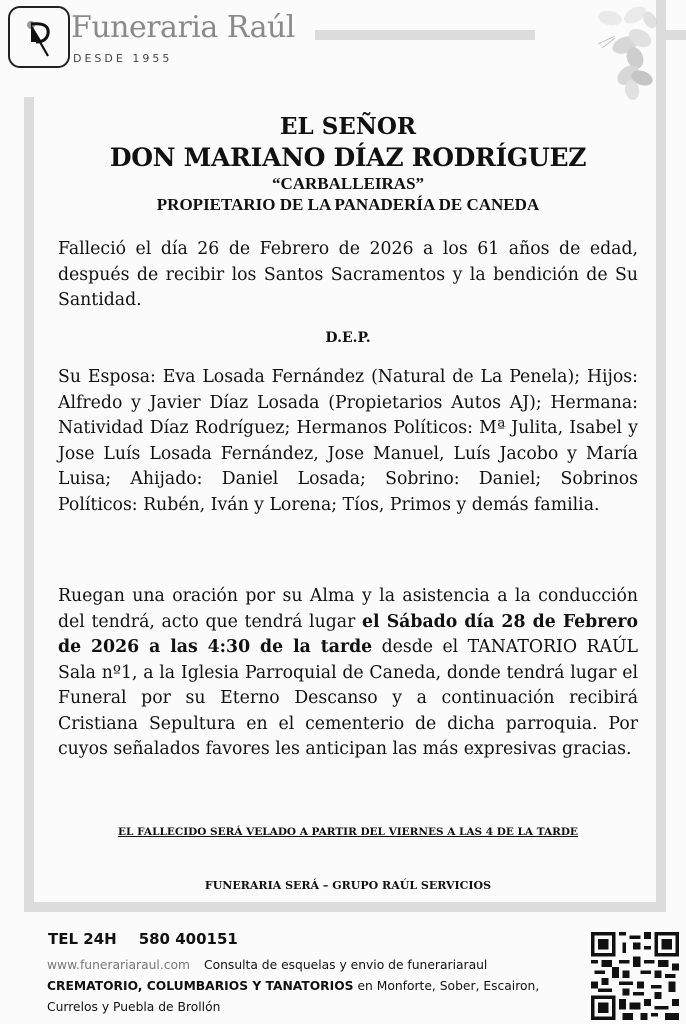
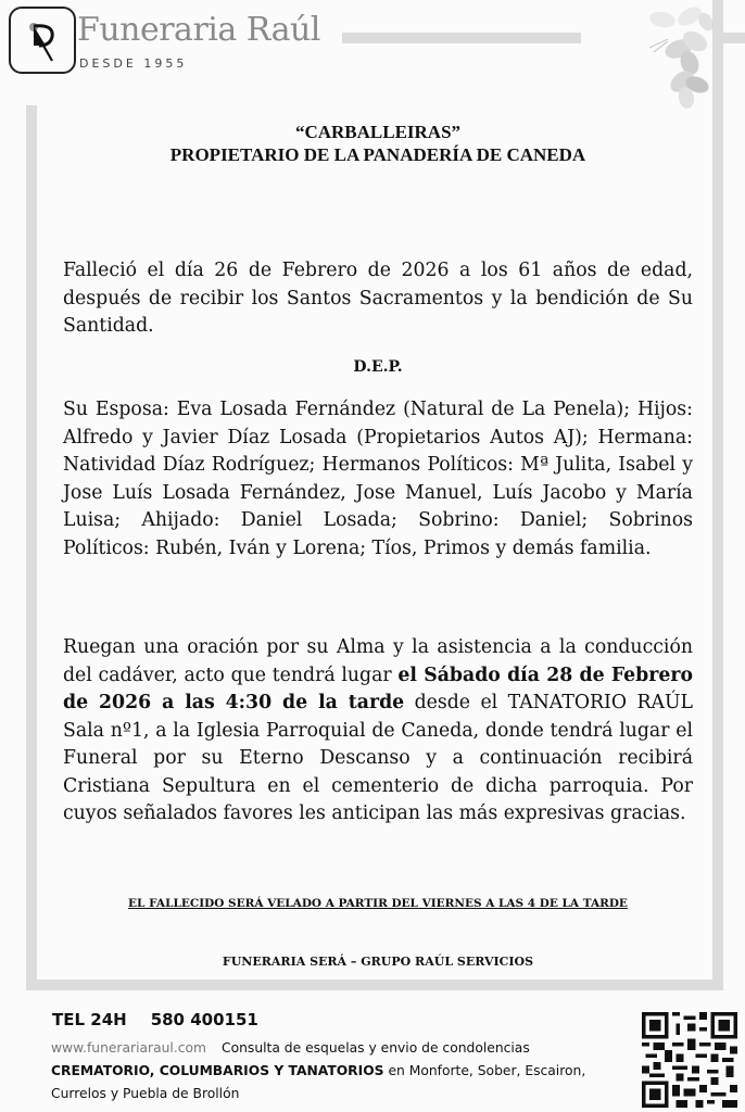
  Funeraria Raúl
  DESDE 1955
- EL SEÑOR
- DON MARIANO DÍAZ RODRÍGUEZ
  “CARBALLEIRAS”
  PROPIETARIO DE LA PANADERÍA DE CANEDA
  Falleció el día 26 de Febrero de 2026 a los 61 años de edad, después de recibir los Santos Sacramentos y la bendición de Su Santidad.
  D.E.P.
  Su Esposa: Eva Losada Fernández (Natural de La Penela); Hijos: Alfredo y Javier Díaz Losada (Propietarios Autos AJ); Hermana: Natividad Díaz Rodríguez; Hermanos Políticos: Mª Julita, Isabel y Jose Luís Losada Fernández, Jose Manuel, Luís Jacobo y María Luisa; Ahijado: Daniel Losada; Sobrino: Daniel; Sobrinos Políticos: Rubén, Iván y Lorena; Tíos, Primos y demás familia.
- Ruegan una oración por su Alma y la asistencia a la conducción del tendrá, acto que tendrá lugar el Sábado día 28 de Febrero de 2026 a las 4:30 de la tarde desde el TANATORIO RAÚL Sala nº1, a la Iglesia Parroquial de Caneda, donde tendrá lugar el Funeral por su Eterno Descanso y a continuación recibirá Cristiana Sepultura en el cementerio de dicha parroquia. Por cuyos señalados favores les anticipan las más expresivas gracias.
+ Ruegan una oración por su Alma y la asistencia a la conducción del cadáver, acto que tendrá lugar el Sábado día 28 de Febrero de 2026 a las 4:30 de la tarde desde el TANATORIO RAÚL Sala nº1, a la Iglesia Parroquial de Caneda, donde tendrá lugar el Funeral por su Eterno Descanso y a continuación recibirá Cristiana Sepultura en el cementerio de dicha parroquia. Por cuyos señalados favores les anticipan las más expresivas gracias.
  EL FALLECIDO SERÁ VELADO A PARTIR DEL VIERNES A LAS 4 DE LA TARDE
  FUNERARIA SERÁ – GRUPO RAÚL SERVICIOS
  TEL 24H 580 400151
- www.funerariaraul.com Consulta de esquelas y envio de funerariaraul CREMATORIO, COLUMBARIOS Y TANATORIOS en Monforte, Sober, Escairon, Currelos y Puebla de Brollón
+ www.funerariaraul.com Consulta de esquelas y envio de condolencias CREMATORIO, COLUMBARIOS Y TANATORIOS en Monforte, Sober, Escairon, Currelos y Puebla de Brollón
